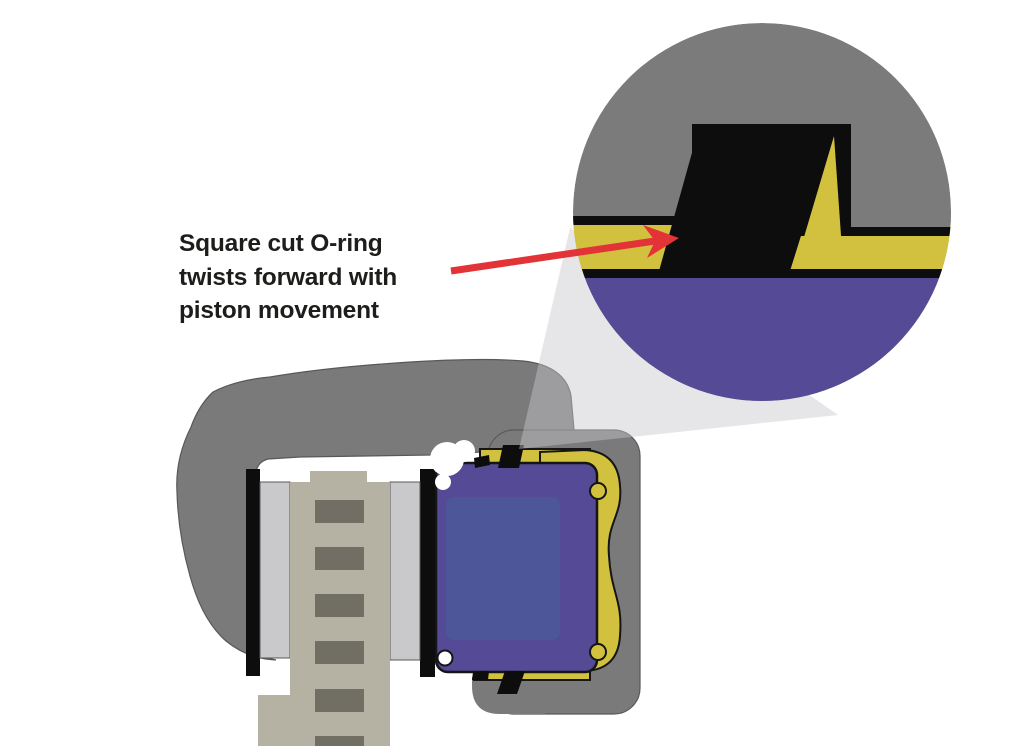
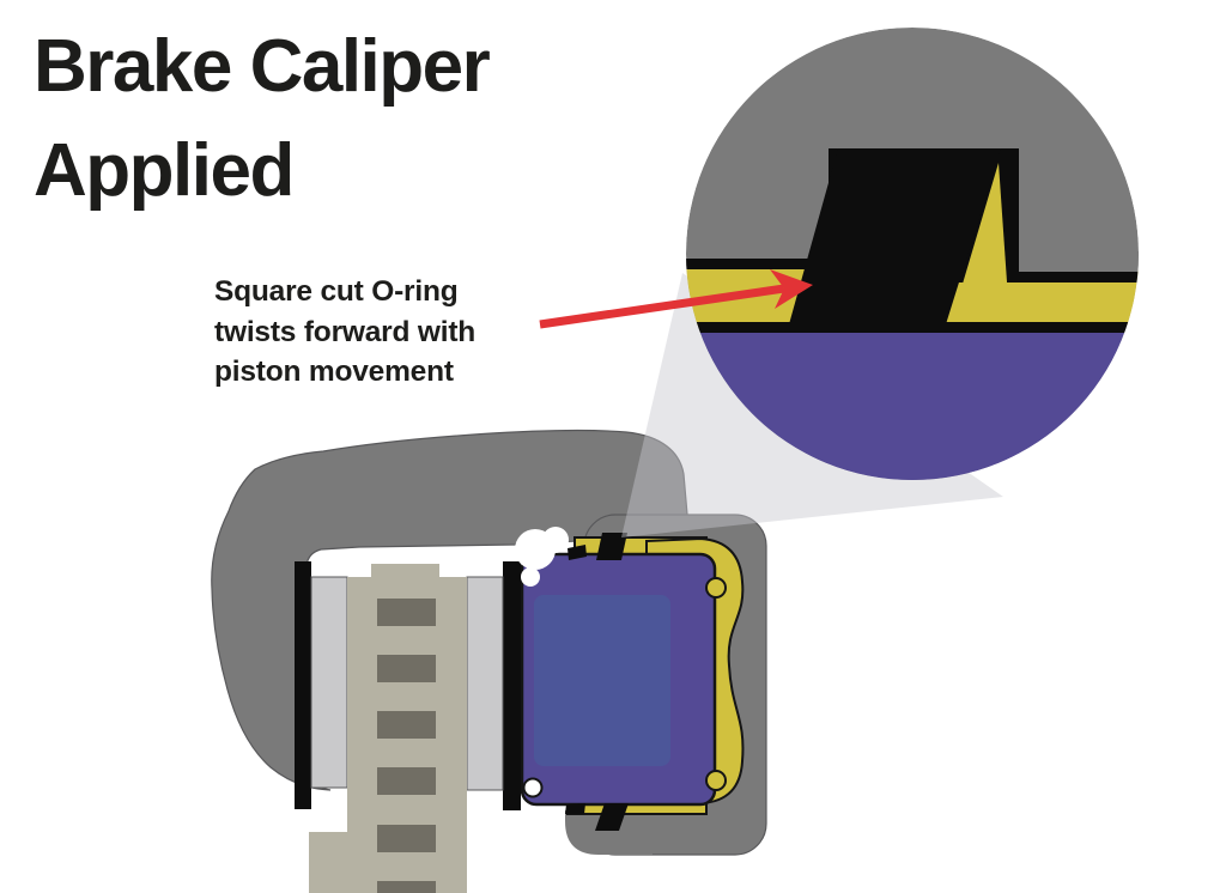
+ Brake Caliper
+ Applied
  Square cut O-ring
  twists forward with
  piston movement
